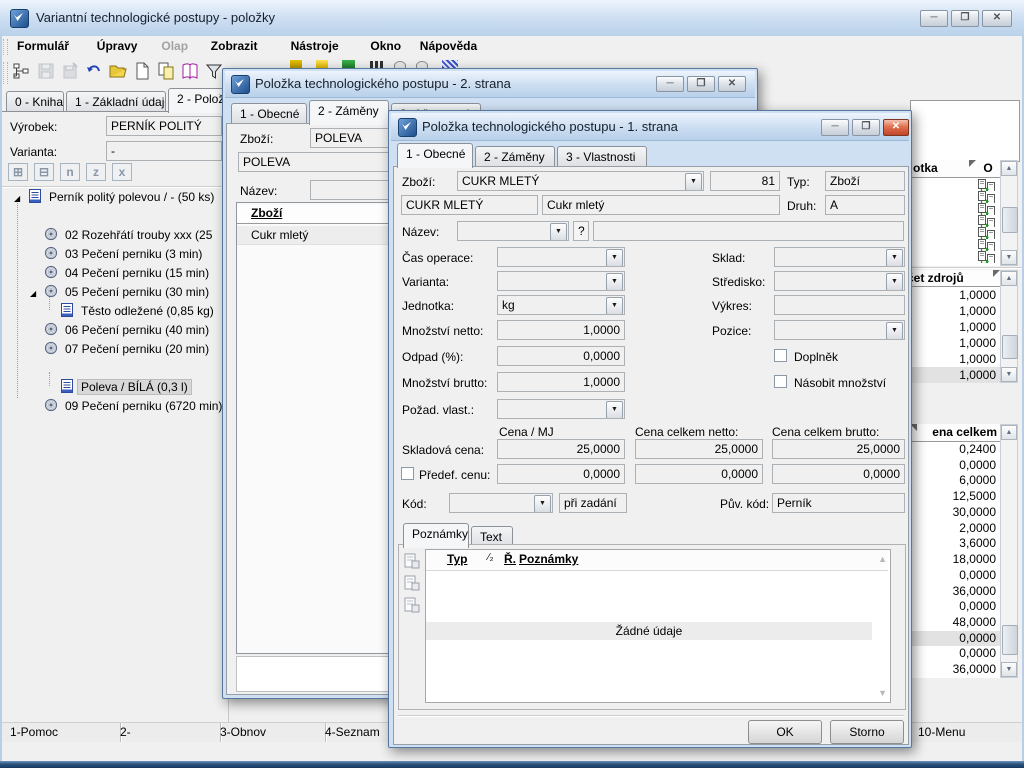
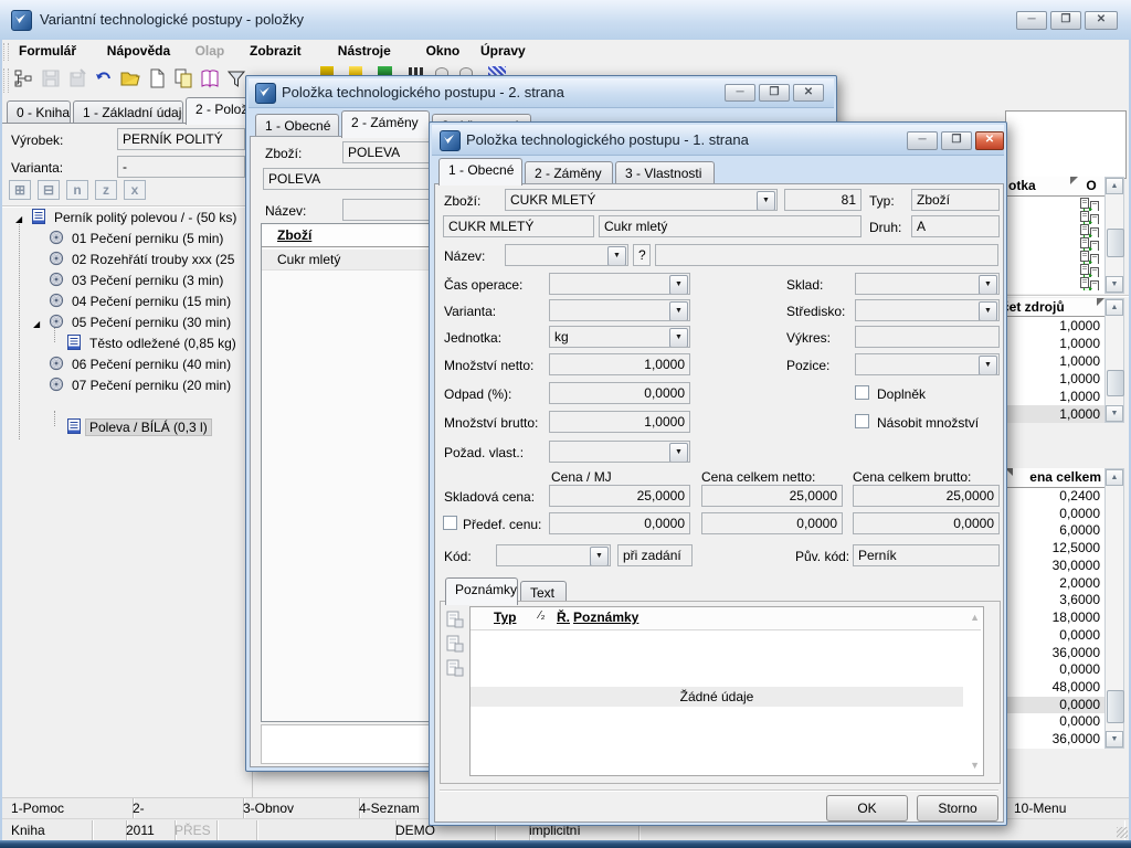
  Variantní technologické postupy - položky
  ─
  ❐
  ✕
  Formulář
- Úpravy
+ Nápověda
  Olap
  Zobrazit
  Nástroje
  Okno
- Nápověda
+ Úpravy
  0 - Kniha
  1 - Základní údaj
  2 - Polo
  Výrobek:
  PERNÍK POLITÝ
  Varianta:
  -
  ⊞
  ⊟
  n
  z
  x
  ◢ Perník politý polevou / - (50 ks)
+ 01 Pečení perniku (5 min)
  02 Rozehřátí trouby xxx (25
  03 Pečení perniku (3 min)
  04 Pečení perniku (15 min)
  ◢ 05 Pečení perniku (30 min)
  Těsto odležené (0,85 kg)
  06 Pečení perniku (40 min)
  07 Pečení perniku (20 min)
  Poleva / BÍLÁ (0,3 l)
- 09 Pečení perniku (6720 min)
  otka
  O
  et zdrojů
  1,0000
  1,0000
  1,0000
  1,0000
  1,0000
  1,0000
  ena celkem
  0,2400
  0,0000
  6,0000
  12,5000
  30,0000
  2,0000
  3,6000
  18,0000
  0,0000
  36,0000
  0,0000
  48,0000
  0,0000
  0,0000
  36,0000
  1-Pomoc
  2-
  3-Obnov
  4-Seznam
  10-Menu
+ Kniha
+ 2011
+ PŘES
+ DEMO
+ implicitní
  Položka technologického postupu - 2. strana
  ─
  ❐
  ✕
  1 - Obecné
  2 - Záměny
  Zboží:
  POLEVA
  POLEVA
  Název:
  Zboží
  Cukr mletý
  Položka technologického postupu - 1. strana
  ─
  ❐
  ✕
  1 - Obecné
  2 - Záměny
  3 - Vlastnosti
  Zboží:
  CUKR MLETÝ
  81
  Typ:
  Zboží
  CUKR MLETÝ
  Cukr mletý
  Druh:
  A
  Název:
  ?
  Čas operace:
  Sklad:
  Varianta:
  Středisko:
  Jednotka:
  kg
  Výkres:
  Množství netto:
  1,0000
  Pozice:
  Odpad (%):
  0,0000
  Doplněk
  Množství brutto:
  1,0000
  Násobit množství
  Požad. vlast.:
  Cena / MJ
  Cena celkem netto:
  Cena celkem brutto:
  Skladová cena:
  25,0000
  25,0000
  25,0000
  Předef. cenu:
  0,0000
  0,0000
  0,0000
  Kód:
  při zadání
  Pův. kód:
  Perník
  Poznámky
  Text
  Typ
  ⁄₂
  Ř.
  Poznámky
  Žádné údaje
  ▲
  ▼
  OK
  Storno
